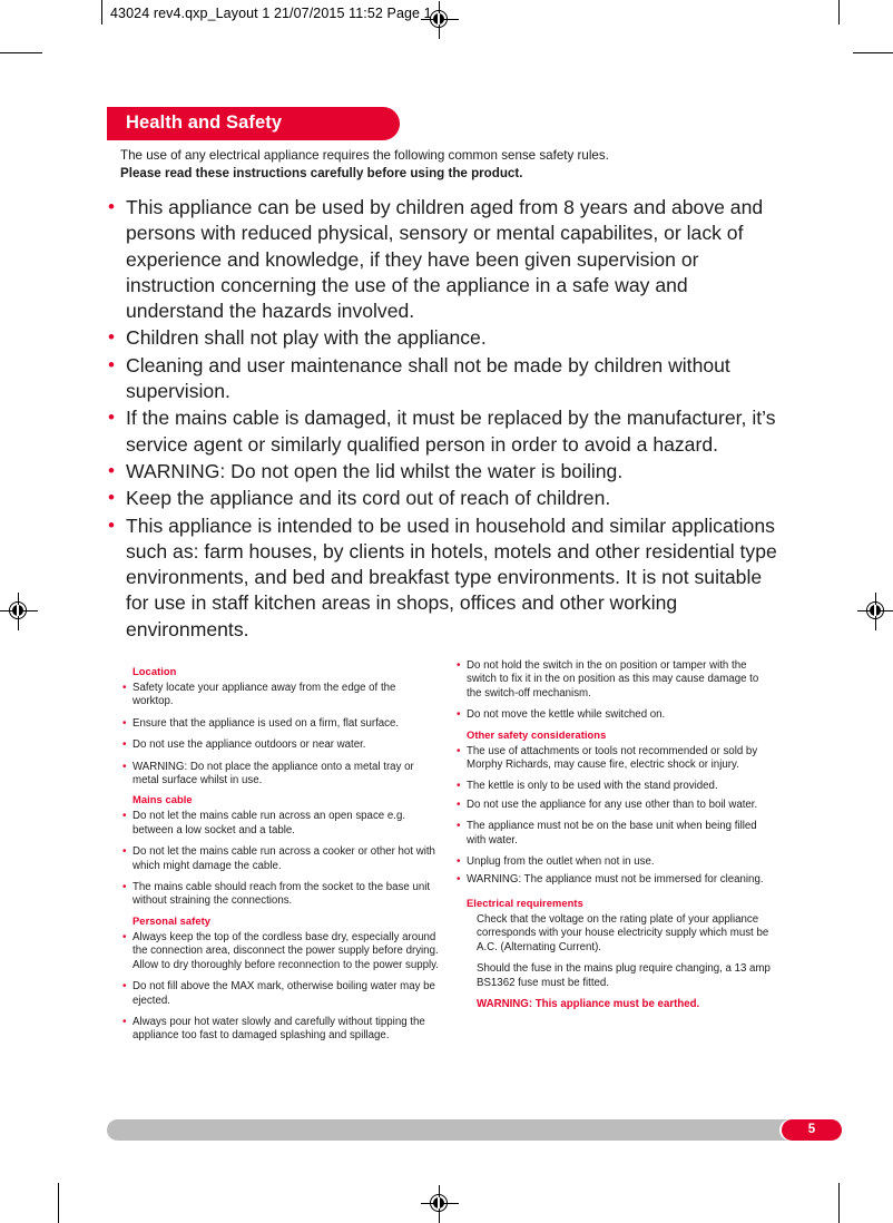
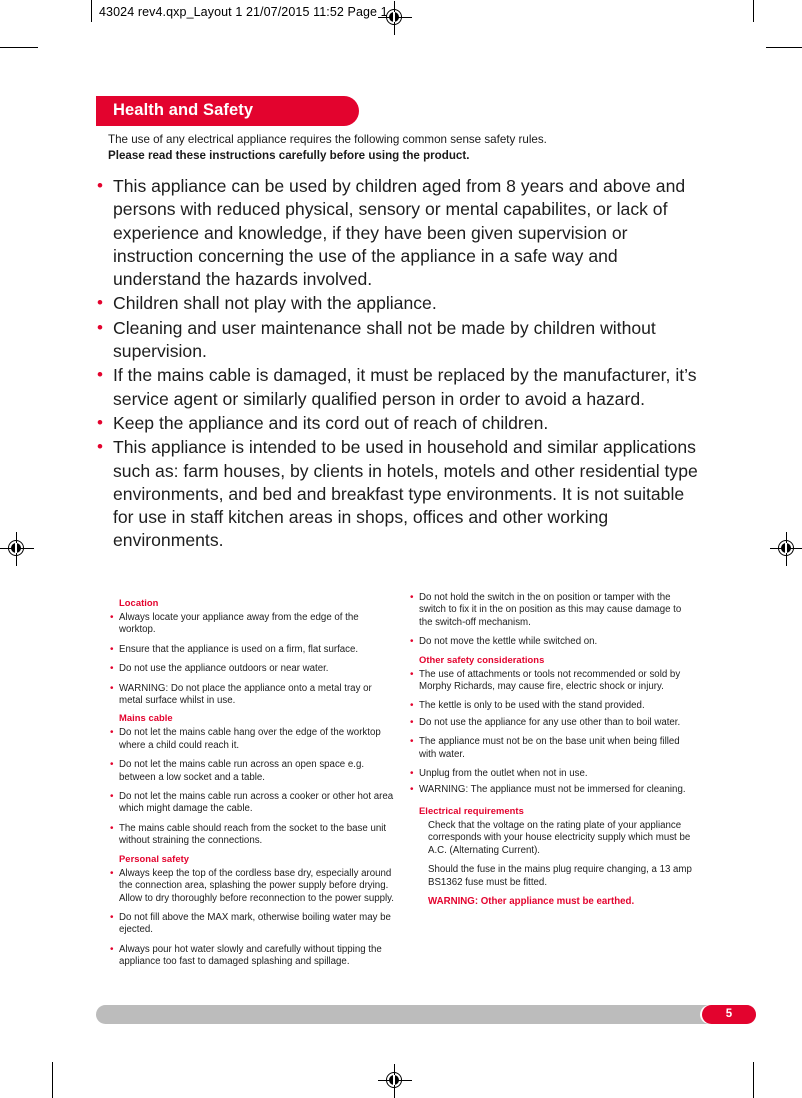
  43024 rev4.qxp_Layout 1 21/07/2015 11:52 Page 1
  Health and Safety
  The use of any electrical appliance requires the following common sense safety rules.
  Please read these instructions carefully before using the product.
  This appliance can be used by children aged from 8 years and above and persons with reduced physical, sensory or mental capabilites, or lack of experience and knowledge, if they have been given supervision or instruction concerning the use of the appliance in a safe way and understand the hazards involved.
  Children shall not play with the appliance.
  Cleaning and user maintenance shall not be made by children without supervision.
  If the mains cable is damaged, it must be replaced by the manufacturer, it’s service agent or similarly qualified person in order to avoid a hazard.
- WARNING: Do not open the lid whilst the water is boiling.
  Keep the appliance and its cord out of reach of children.
  This appliance is intended to be used in household and similar applications such as: farm houses, by clients in hotels, motels and other residential type environments, and bed and breakfast type environments. It is not suitable for use in staff kitchen areas in shops, offices and other working environments.
  Location
- Safety locate your appliance away from the edge of the worktop.
+ Always locate your appliance away from the edge of the worktop.
  Ensure that the appliance is used on a firm, flat surface.
  Do not use the appliance outdoors or near water.
  WARNING: Do not place the appliance onto a metal tray or metal surface whilst in use.
  Mains cable
+ Do not let the mains cable hang over the edge of the worktop where a child could reach it.
  Do not let the mains cable run across an open space e.g. between a low socket and a table.
- Do not let the mains cable run across a cooker or other hot with which might damage the cable.
+ Do not let the mains cable run across a cooker or other hot area which might damage the cable.
  The mains cable should reach from the socket to the base unit without straining the connections.
  Personal safety
- Always keep the top of the cordless base dry, especially around the connection area, disconnect the power supply before drying. Allow to dry thoroughly before reconnection to the power supply.
+ Always keep the top of the cordless base dry, especially around the connection area, splashing the power supply before drying. Allow to dry thoroughly before reconnection to the power supply.
  Do not fill above the MAX mark, otherwise boiling water may be ejected.
  Always pour hot water slowly and carefully without tipping the appliance too fast to damaged splashing and spillage.
  Do not hold the switch in the on position or tamper with the switch to fix it in the on position as this may cause damage to the switch-off mechanism.
  Do not move the kettle while switched on.
  Other safety considerations
  The use of attachments or tools not recommended or sold by Morphy Richards, may cause fire, electric shock or injury.
  The kettle is only to be used with the stand provided.
  Do not use the appliance for any use other than to boil water.
  The appliance must not be on the base unit when being filled with water.
  Unplug from the outlet when not in use.
  WARNING: The appliance must not be immersed for cleaning.
  Electrical requirements
  Check that the voltage on the rating plate of your appliance corresponds with your house electricity supply which must be A.C. (Alternating Current).
  Should the fuse in the mains plug require changing, a 13 amp BS1362 fuse must be fitted.
- WARNING: This appliance must be earthed.
+ WARNING: Other appliance must be earthed.
  5
